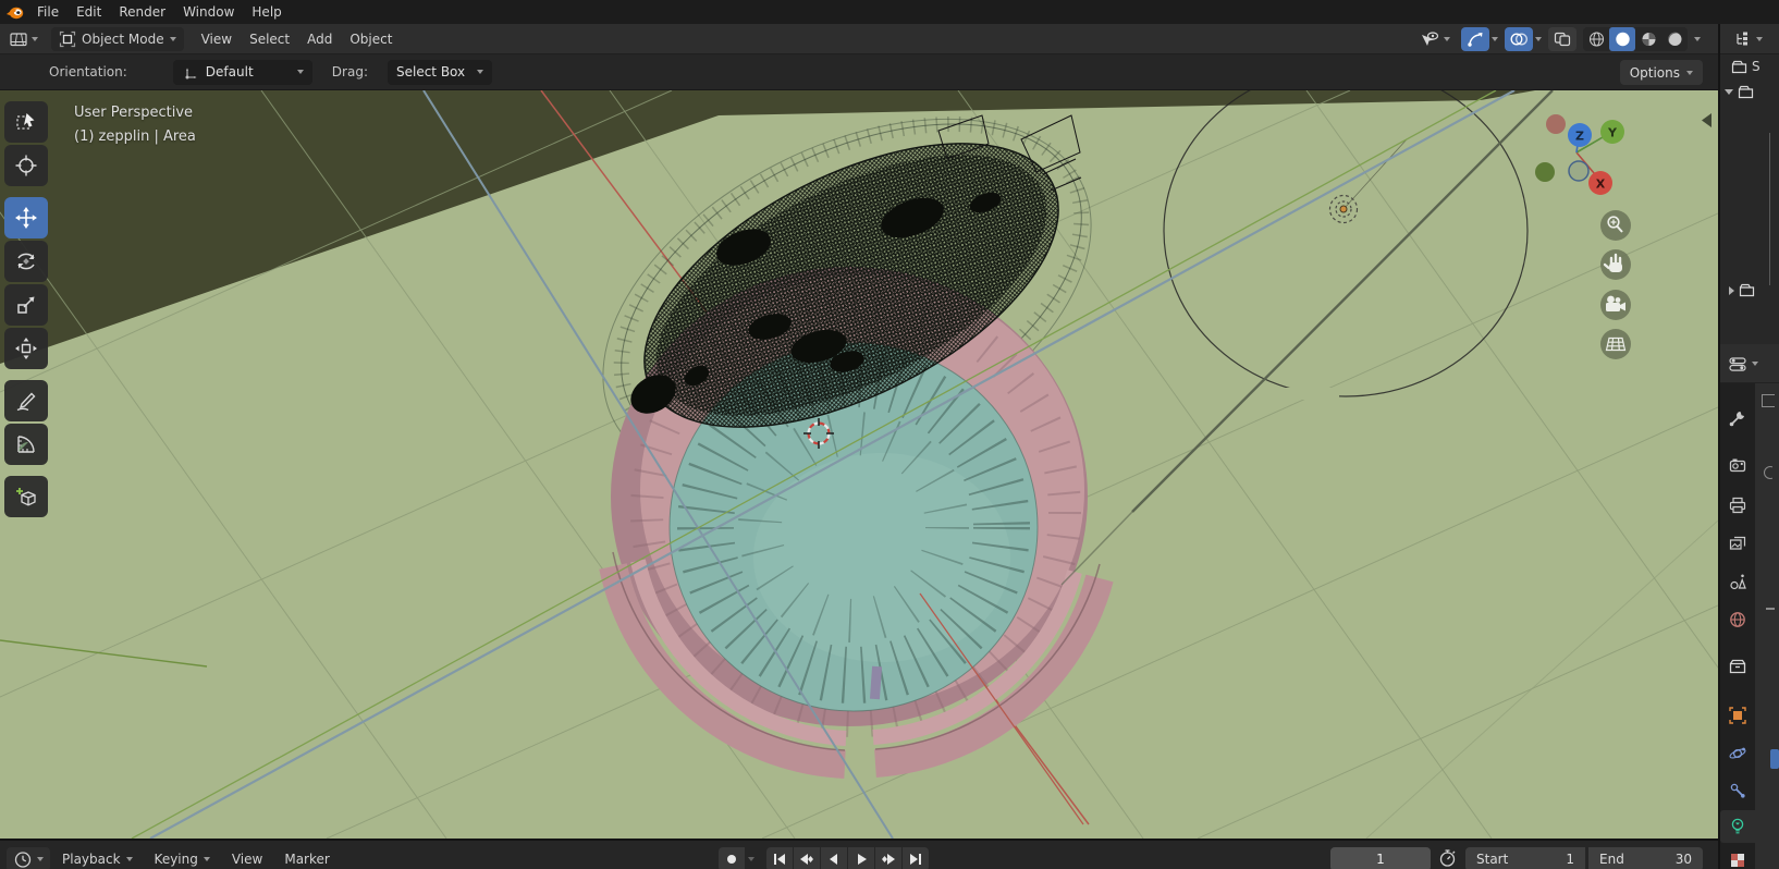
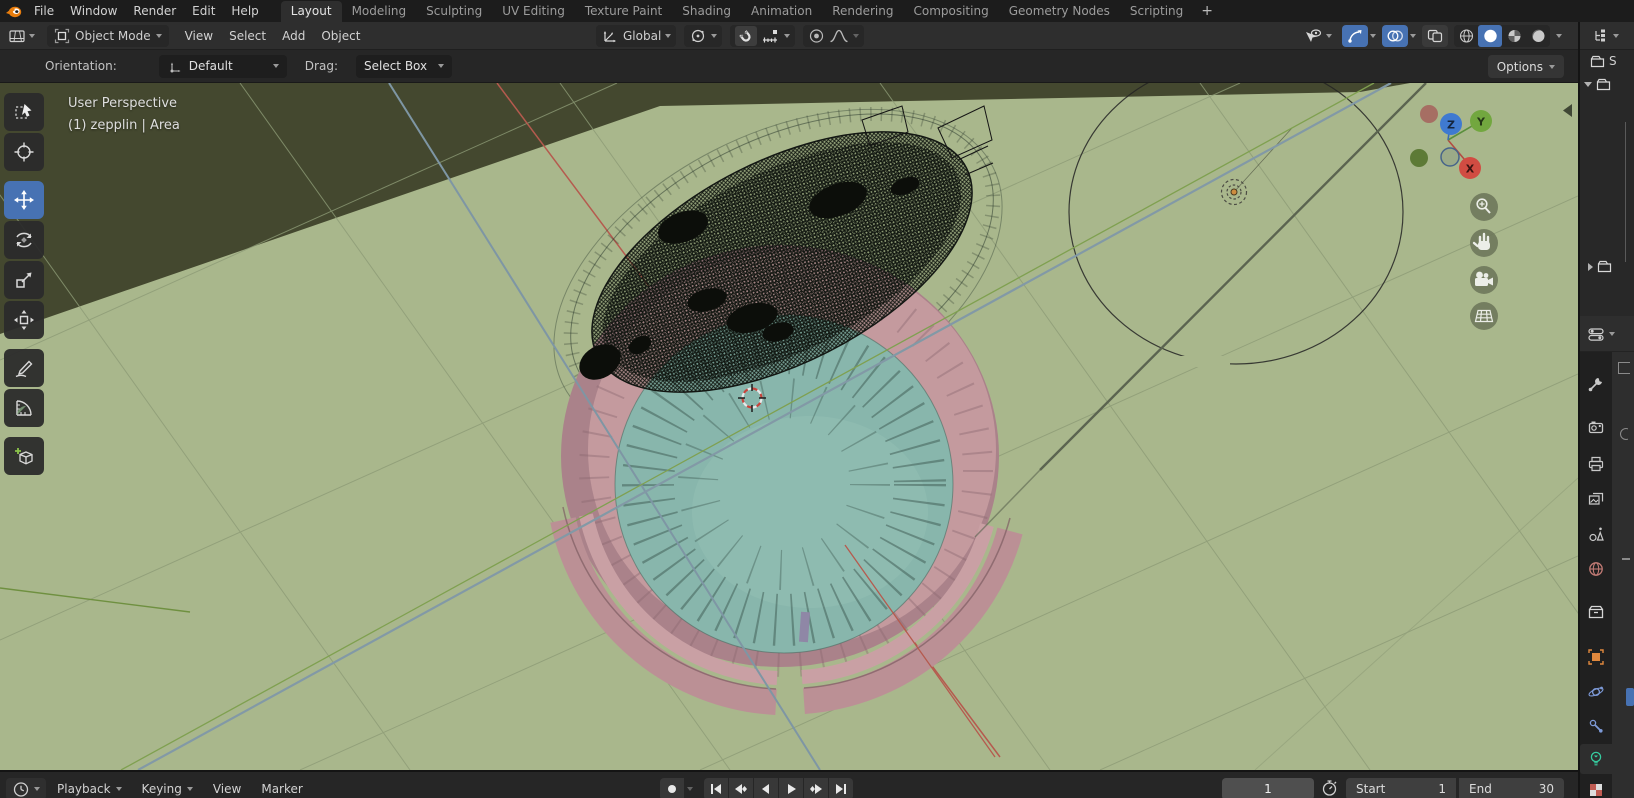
  File
- Edit
+ Window
  Render
- Window
+ Edit
  Help
+ Layout
+ Modeling
+ Sculpting
+ UV Editing
+ Texture Paint
+ Shading
+ Animation
+ Rendering
+ Compositing
+ Geometry Nodes
+ Scripting
+ +
  Object Mode
  View
  Select
  Add
  Object
+ Global
  Orientation:
  Default
  Drag:
  Select Box
  Options
  Z
  Y
  X
  User Perspective
  (1) zepplin | Area
  S
  Playback
  Keying
  View
  Marker
  1
  Start
  1
  End
  30
